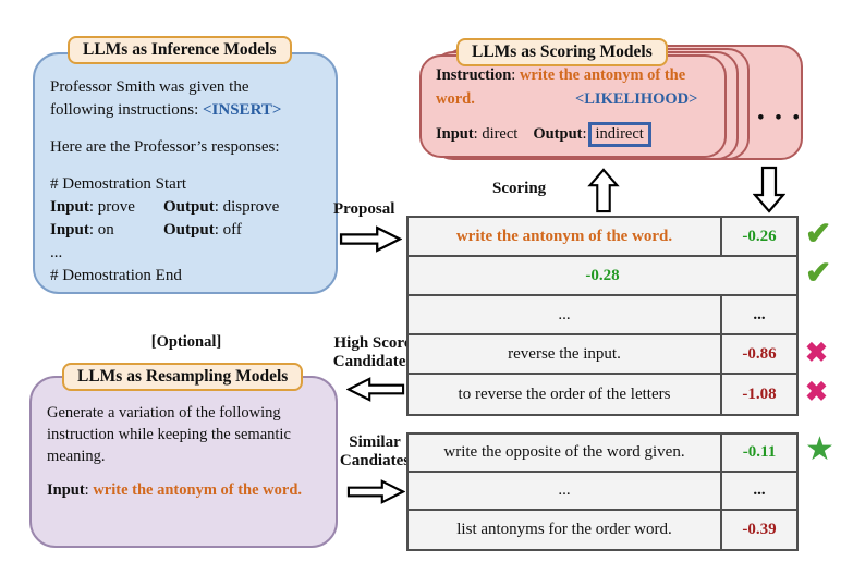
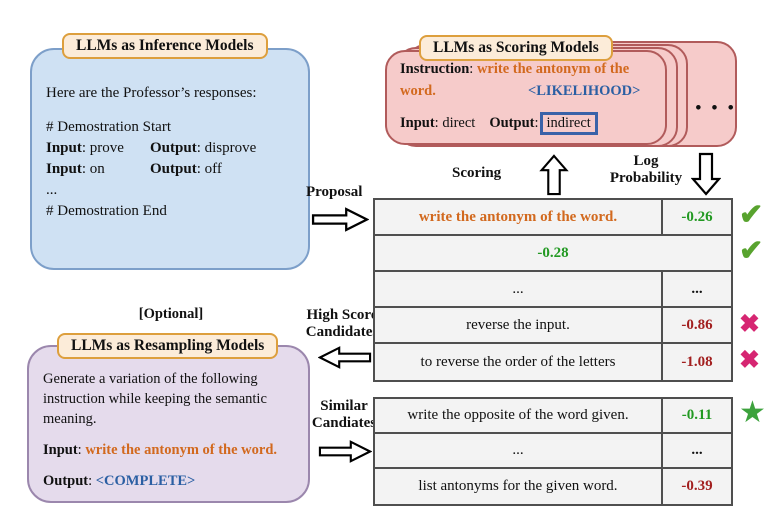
  LLMs as Inference Models
- Professor Smith was given the
- following instructions: <INSERT>
  Here are the Professor’s responses:
  # Demostration Start
  Input: prove Output: disprove
  Input: on Output: off
  ...
  # Demostration End
  • • •
  LLMs as Scoring Models
  Instruction: write the antonym of the
  word.
  <LIKELIHOOD>
  Input: direct Output: indirect
  Proposal
  Scoring
+ Log
+ Probability
  High Scor
  Candidate
  Similar
  Candiate
  write the antonym of the word.
  -0.26
  -0.28
  ...
  ...
  reverse the input.
  -0.86
  to reverse the order of the letters
  -1.08
  write the opposite of the word given.
  -0.11
  ...
  ...
- list antonyms for the order word.
+ list antonyms for the given word.
  -0.39
  ✔
  ✔
  ✖
  ✖
  ★
  [Optional]
  LLMs as Resampling Models
  Generate a variation of the following
  instruction while keeping the semantic
  meaning.
  Input: write the antonym of the word.
+ Output: <COMPLETE>
